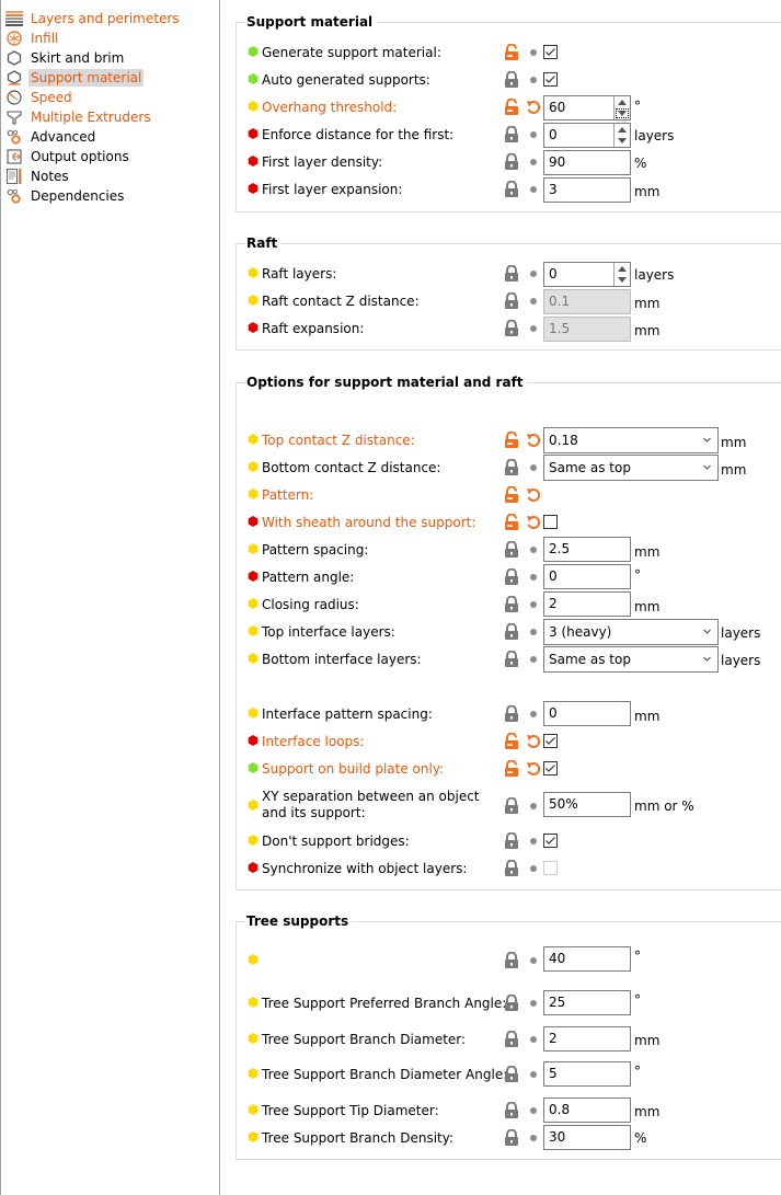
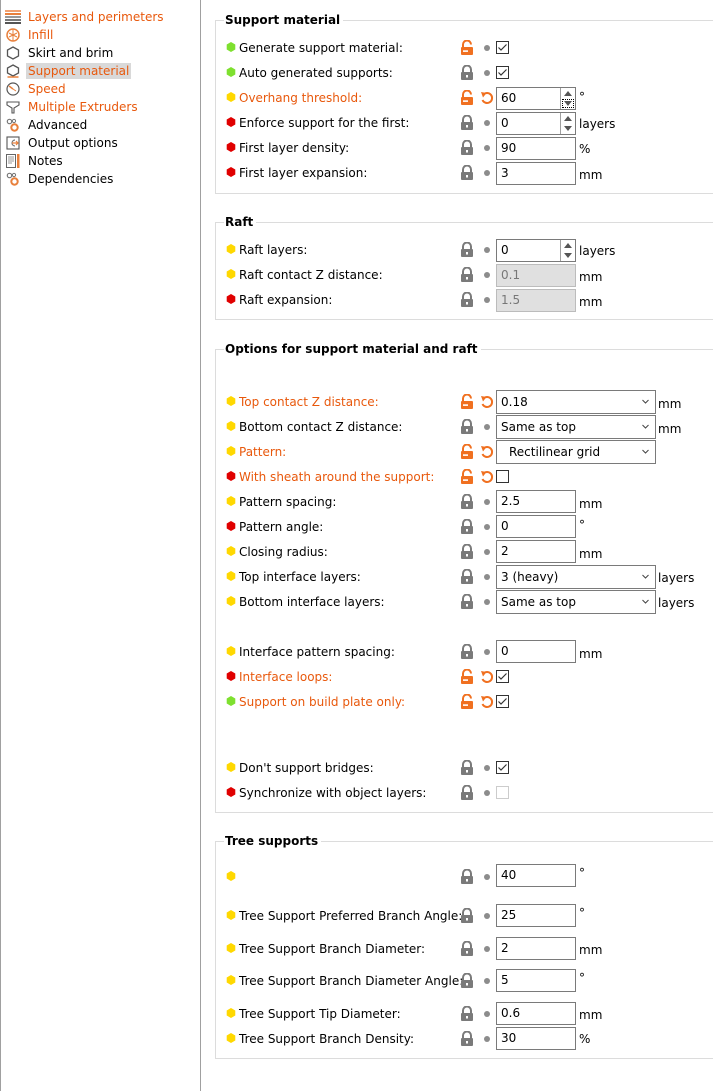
  Layers and perimeters
  Infill
  Skirt and brim
  Support material
  Speed
  Multiple Extruders
  Advanced
  Output options
  Notes
  Dependencies
  Support material
  Generate support material:
  Auto generated supports:
  Overhang threshold:
  60
  °
- Enforce distance for the first:
+ Enforce support for the first:
  0
  layers
  First layer density:
  90
  %
  First layer expansion:
  3
  mm
  Raft
  Raft layers:
  0
  layers
  Raft contact Z distance:
  0.1
  mm
  Raft expansion:
  1.5
  mm
  Options for support material and raft
  Top contact Z distance:
  0.18
  mm
  Bottom contact Z distance:
  Same as top
  mm
  Pattern:
+ Rectilinear grid
  With sheath around the support:
  Pattern spacing:
  2.5
  mm
  Pattern angle:
  0
  °
  Closing radius:
  2
  mm
  Top interface layers:
  3 (heavy)
  layers
  Bottom interface layers:
  Same as top
  layers
  Interface pattern spacing:
  0
  mm
  Interface loops:
  Support on build plate only:
- XY separation between an object and its support:
- 50%
- mm or %
  Don't support bridges:
  Synchronize with object layers:
  Tree supports
  40
  °
  Tree Support Preferred Branch Angle:
  25
  °
  Tree Support Branch Diameter:
  2
  mm
  Tree Support Branch Diameter Angle
  5
  °
  Tree Support Tip Diameter:
- 0.8
+ 0.6
  mm
  Tree Support Branch Density:
  30
  %
